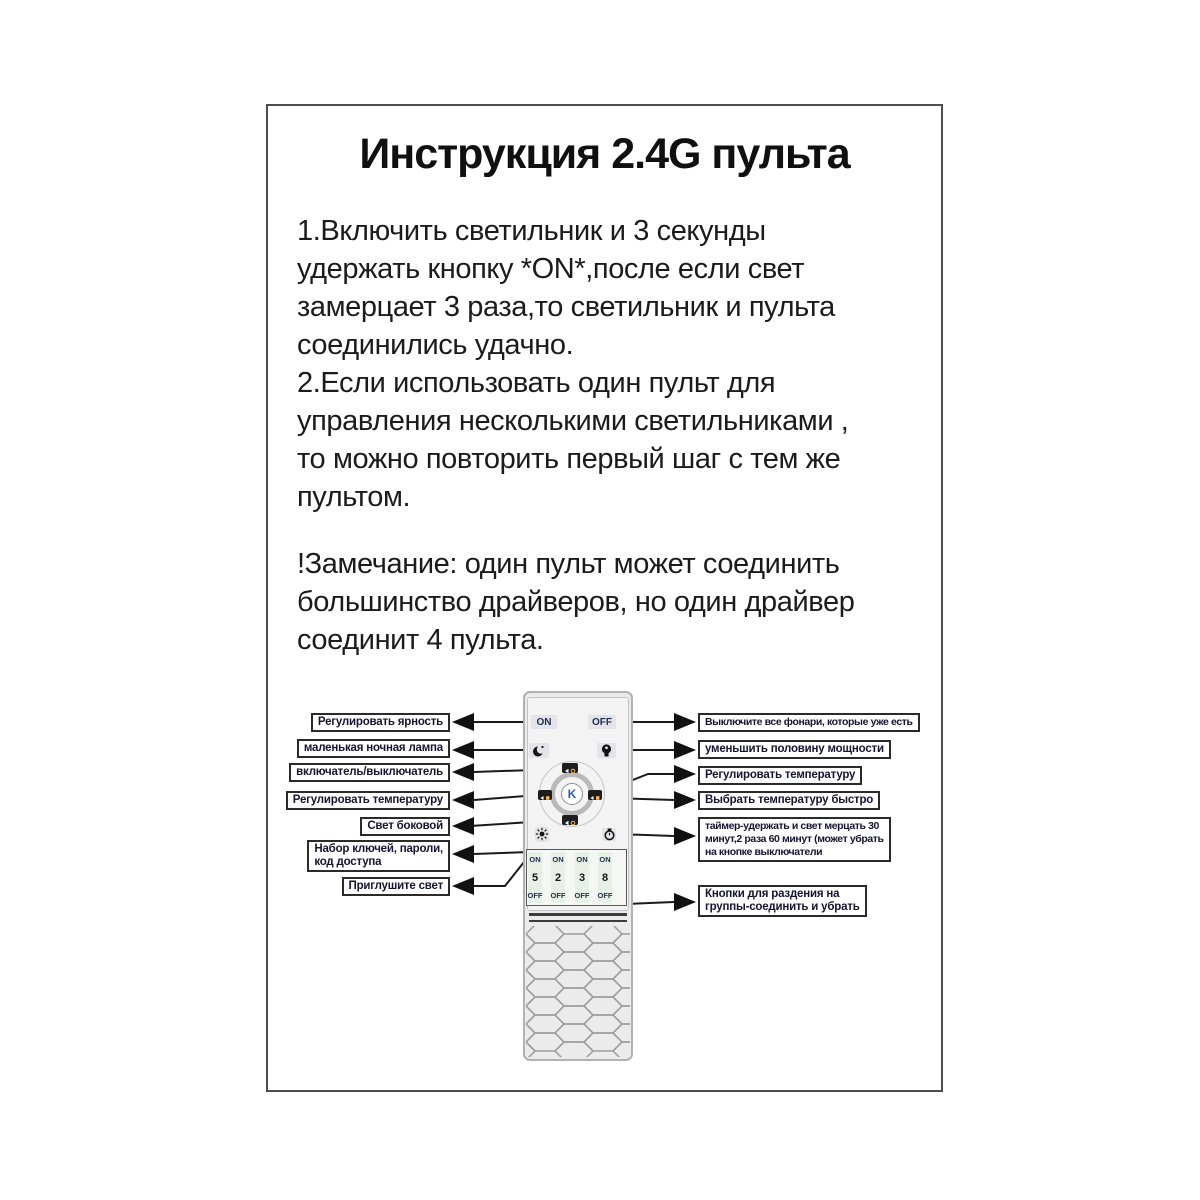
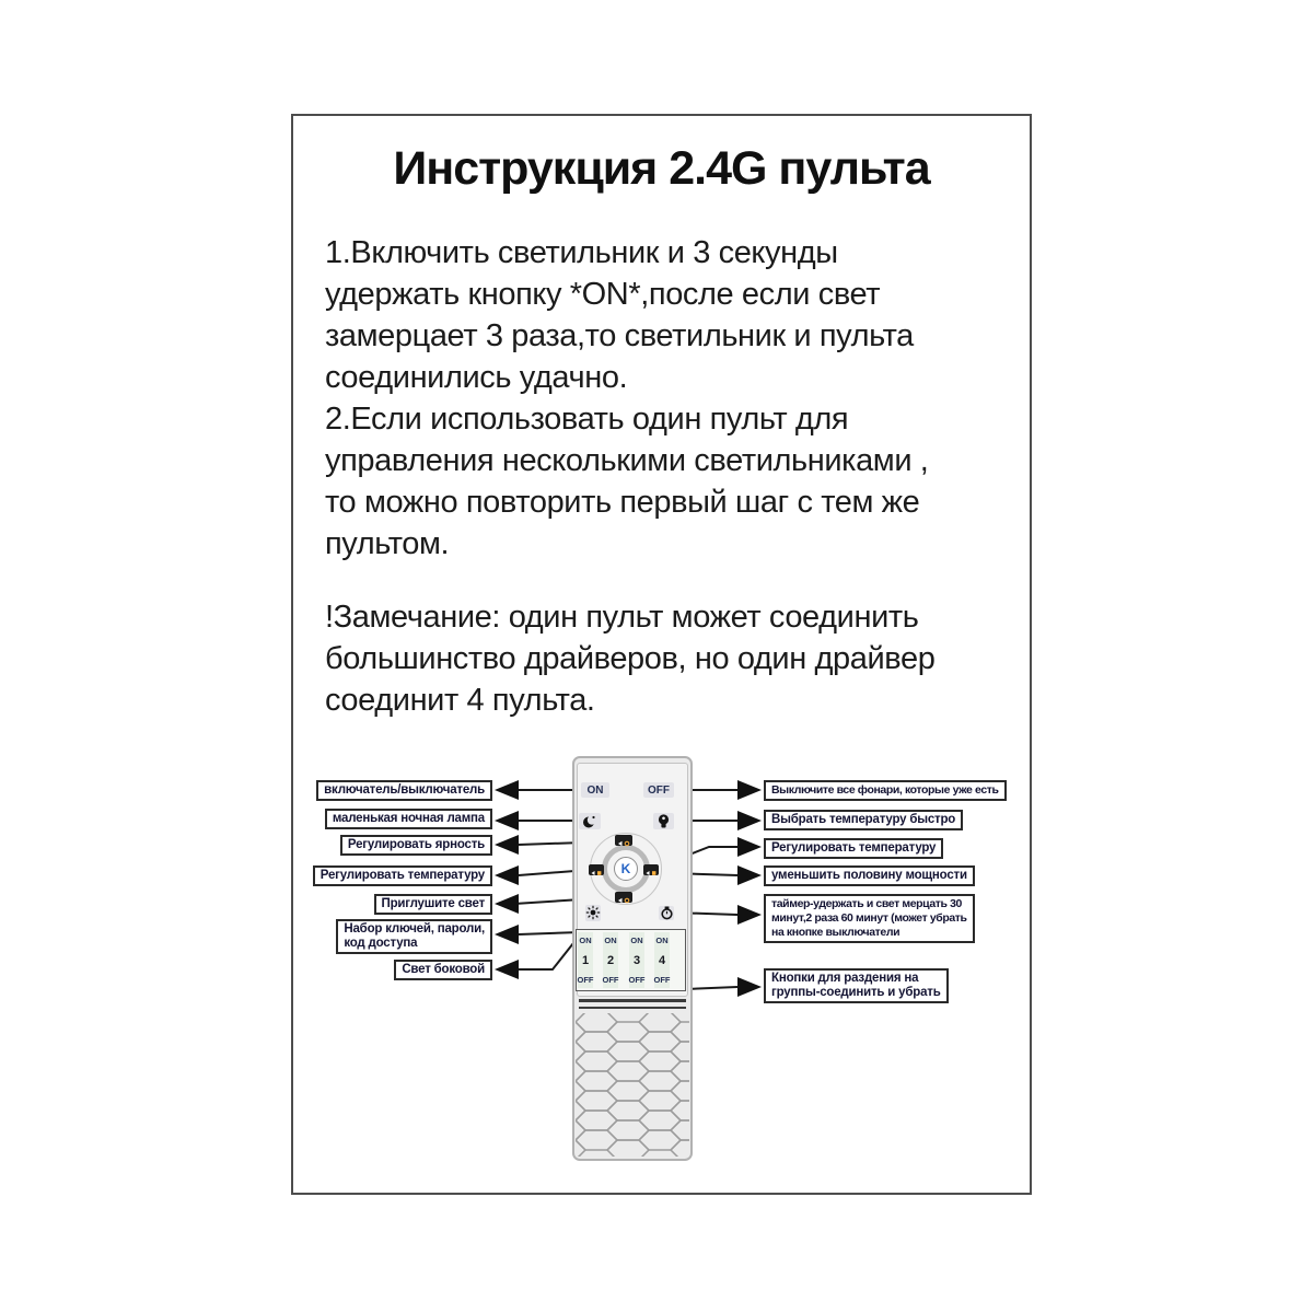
  Инструкция 2.4G пульта
  1.Включить светильник и 3 секунды
  удержать кнопку *ON*,после если свет
  замерцает 3 раза,то светильник и пульта
  соединились удачно.
  2.Если использовать один пульт для
  управления несколькими светильниками ,
  то можно повторить первый шаг с тем же
  пультом.
  !Замечание: один пульт может соединить
  большинство драйверов, но один драйвер
  соединит 4 пульта.
- Регулировать ярность
+ включатель/выключатель
  маленькая ночная лампа
- включатель/выключатель
+ Регулировать ярность
  Регулировать температуру
- Свет боковой
+ Приглушите свет
  Набор ключей, пароли,
  код доступа
- Приглушите свет
+ Свет боковой
  Выключите все фонари, которые уже есть
- уменьшить половину мощности
+ Выбрать температуру быстро
  Регулировать температуру
- Выбрать температуру быстро
+ уменьшить половину мощности
  таймер-удержать и свет мерцать 30
  минут,2 раза 60 минут (может убрать
  на кнопке выключатели
  Кнопки для раздения на
  группы-соединить и убрать
  ON
  OFF
  K
  ON
- 5
+ 1
  OFF
  ON
  2
  OFF
  ON
  3
  OFF
  ON
- 8
+ 4
  OFF
